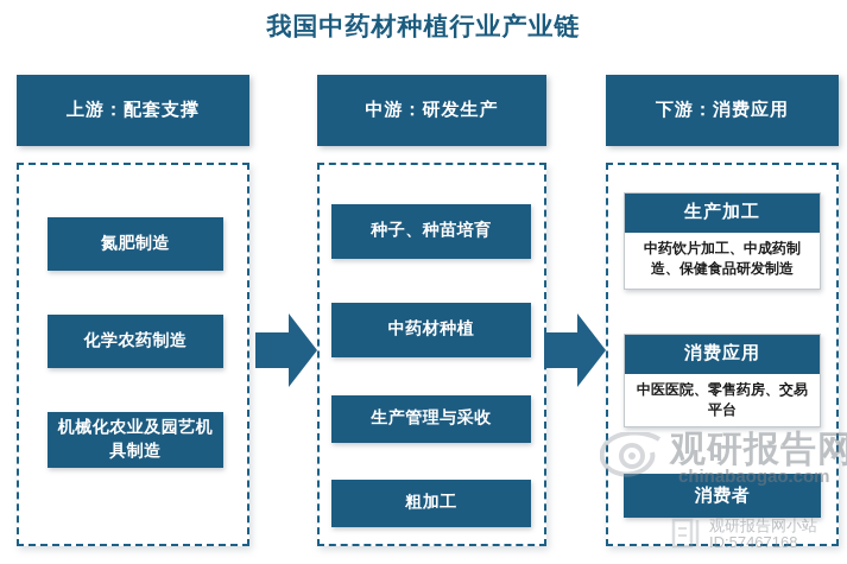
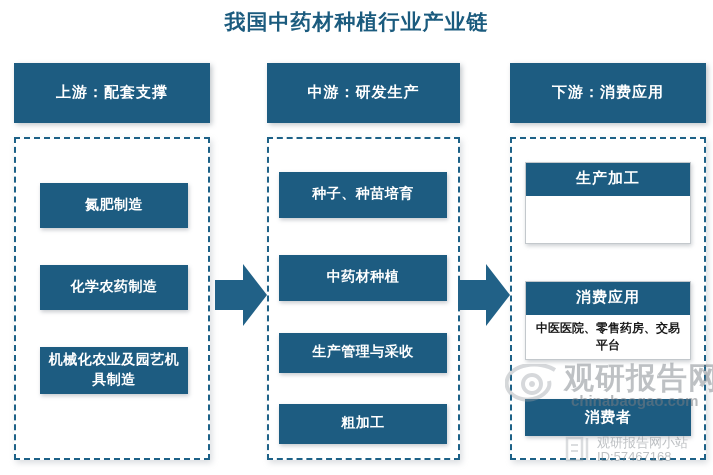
  我国中药材种植行业产业链
  上游：配套支撑
  中游：研发生产
  下游：消费应用
  氮肥制造
  化学农药制造
  机械化农业及园艺机具制造
  种子、种苗培育
  中药材种植
  生产管理与采收
  粗加工
  生产加工
- 中药饮片加工、中成药制造、保健食品研发制造
  消费应用
  中医医院、零售药房、交易平台
  消费者
  观研报告网
  chinabaogao.com
  观研报告网小站
  ID:57467168
